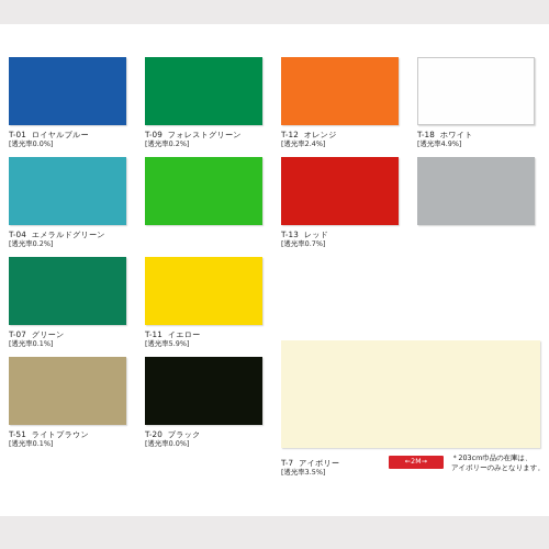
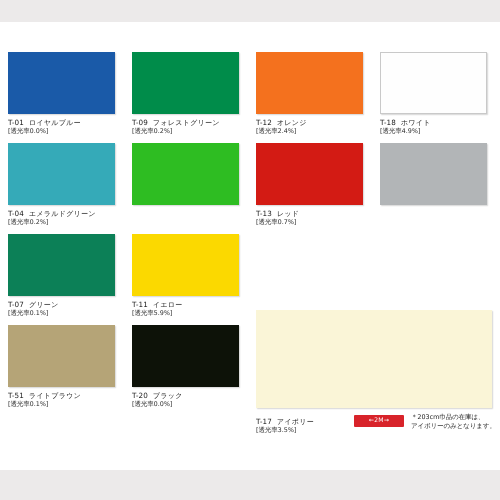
  T-01 ロイヤルブルー
  [透光率0.0%]
  T-09 フォレストグリーン
  [透光率0.2%]
  T-12 オレンジ
  [透光率2.4%]
  T-18 ホワイト
  [透光率4.9%]
  T-04 エメラルドグリーン
  [透光率0.2%]
  T-13 レッド
  [透光率0.7%]
  T-07 グリーン
  [透光率0.1%]
  T-11 イエロー
  [透光率5.9%]
  T-51 ライトブラウン
  [透光率0.1%]
  T-20 ブラック
  [透光率0.0%]
- T-7 アイボリー
+ T-17 アイボリー
  [透光率3.5%]
  ＊203cm巾品の在庫は、
  アイボリーのみとなります。
